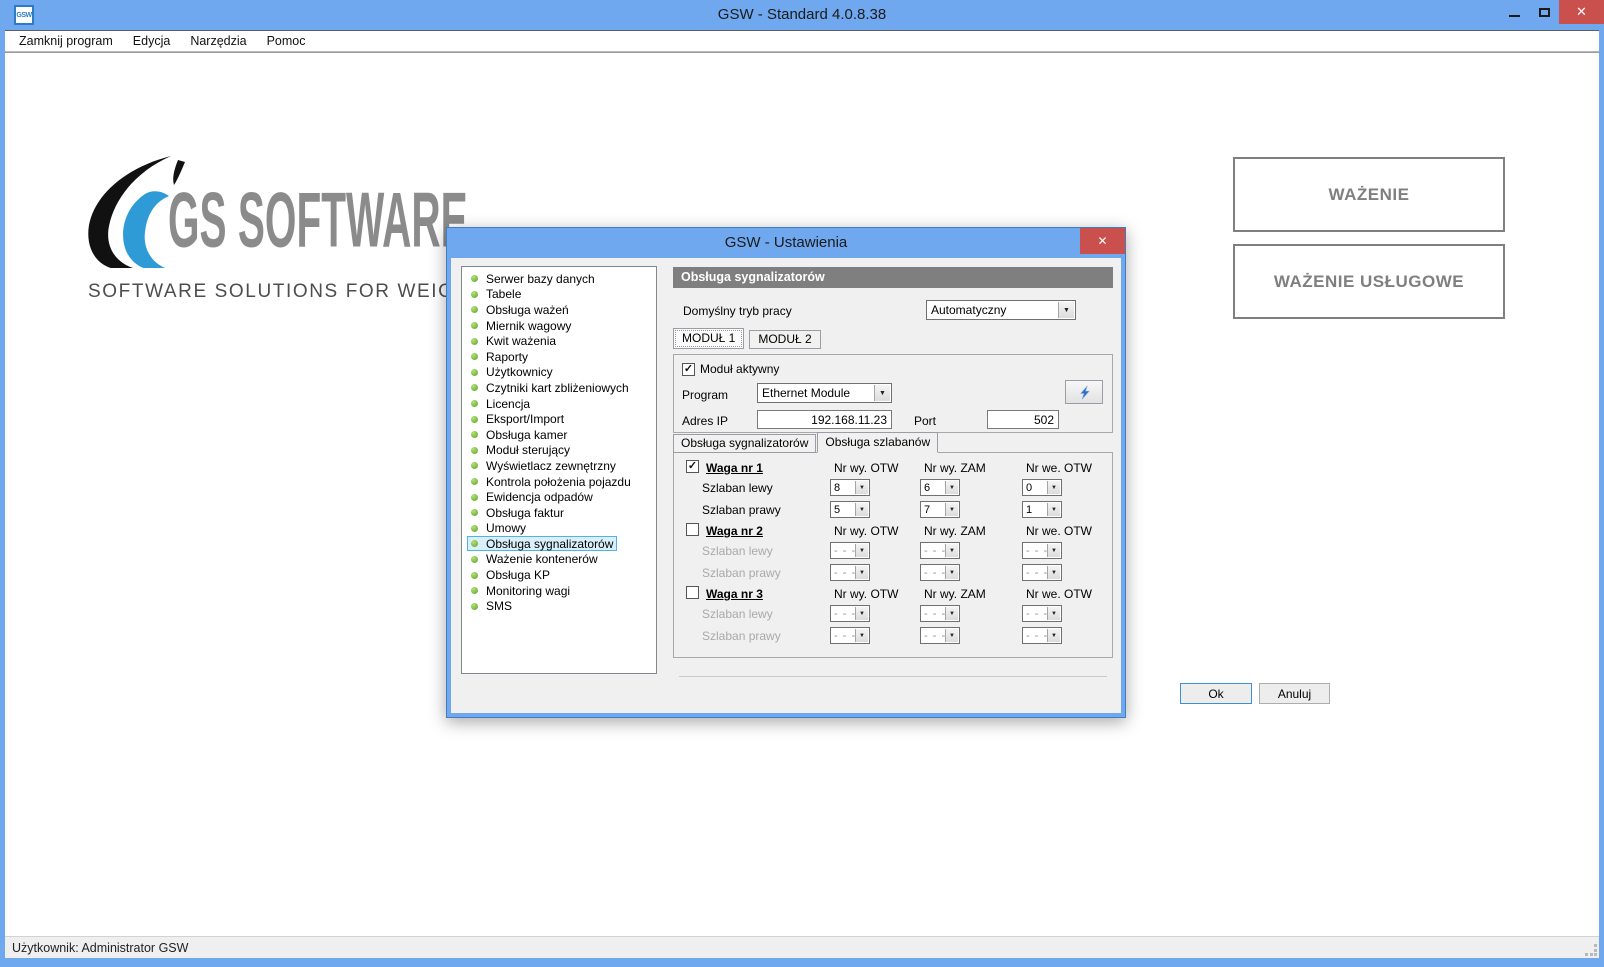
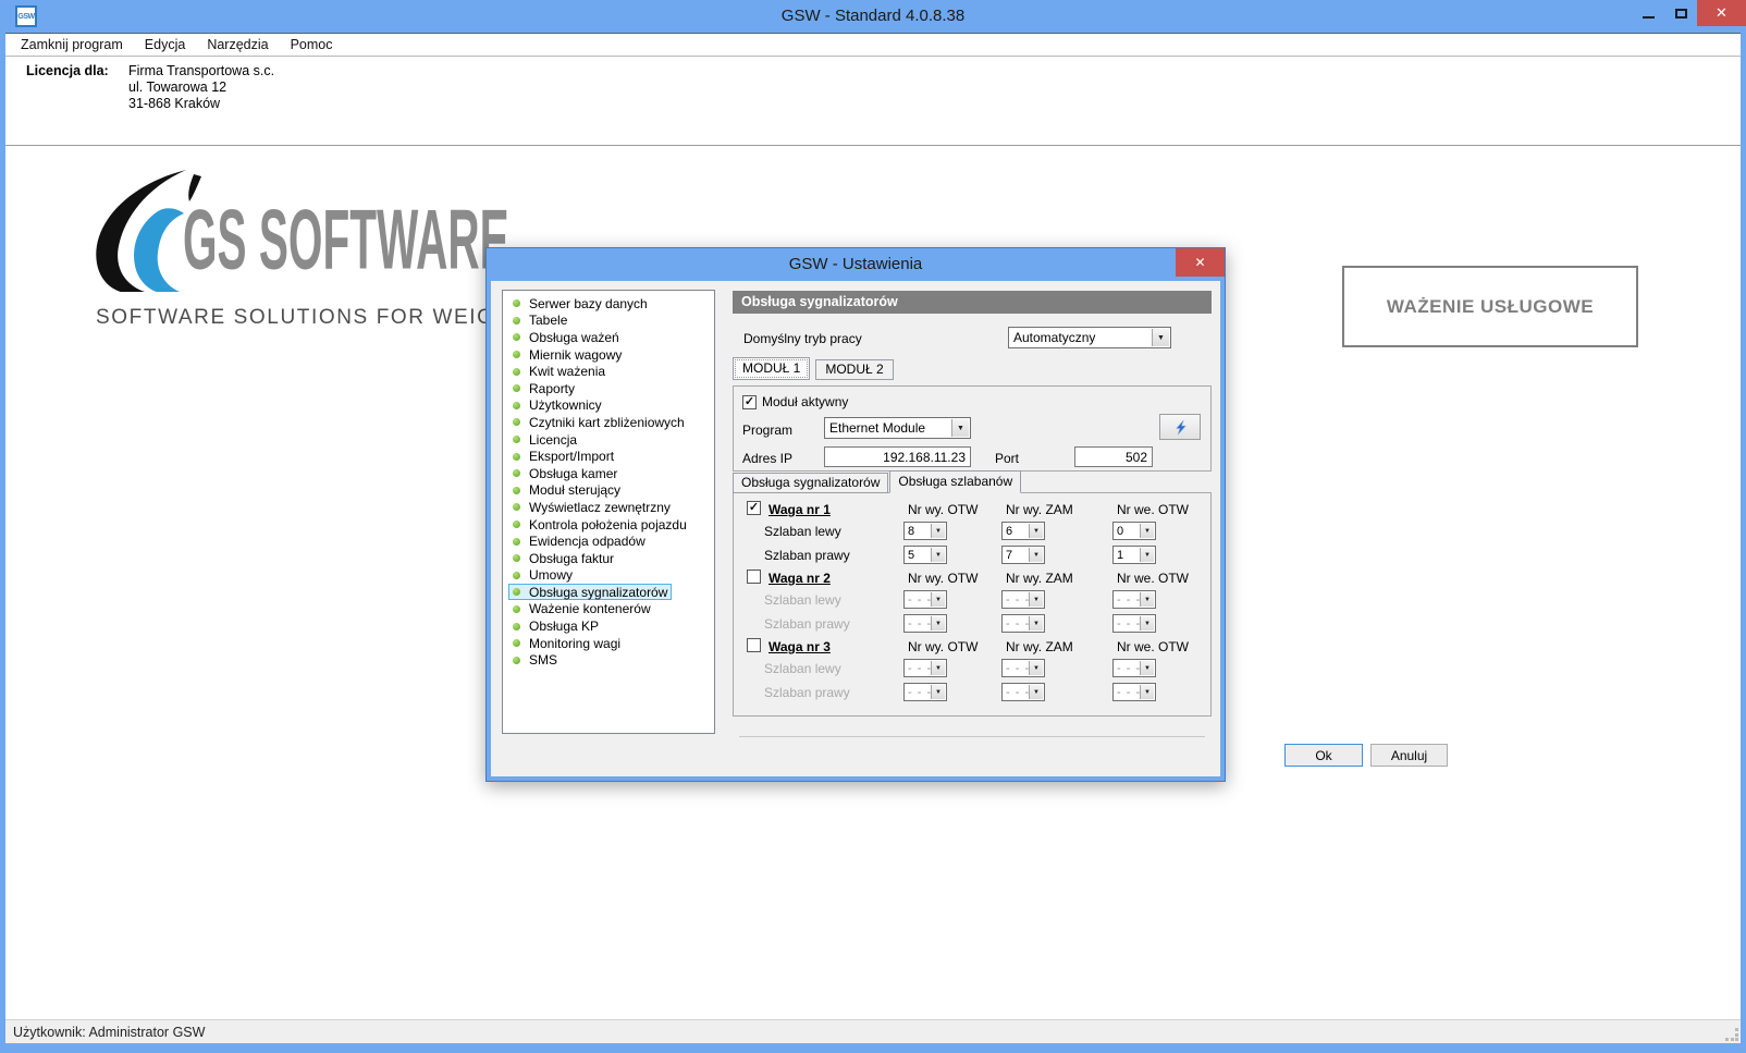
  GSW - Standard 4.0.8.38
  ✕
  Zamknij program
  Edycja
  Narzędzia
  Pomoc
+ Licencja dla:
+ Firma Transportowa s.c.
+ ul. Towarowa 12
+ 31-868 Kraków
  Użytkownik: Administrator GSW
  GS SOFTWARE
- WAŻENIE
  WAŻENIE USŁUGOWE
  GSW - Ustawienia
  ✕
  Serwer bazy danych
  Tabele
  Obsługa ważeń
  Miernik wagowy
  Kwit ważenia
  Raporty
  Użytkownicy
  Czytniki kart zbliżeniowych
  Licencja
  Eksport/Import
  Obsługa kamer
  Moduł sterujący
  Wyświetlacz zewnętrzny
  Kontrola położenia pojazdu
  Ewidencja odpadów
  Obsługa faktur
  Umowy
  Obsługa sygnalizatorów
  Ważenie kontenerów
  Obsługa KP
  Monitoring wagi
  SMS
  Obsługa sygnalizatorów
  Domyślny tryb pracy
  Automatyczny
  MODUŁ 1
  MODUŁ 2
  ✓
  Moduł aktywny
  Program
  Ethernet Module
  Adres IP
  192.168.11.23
  Port
  502
  Obsługa sygnalizatorów
  Obsługa szlabanów
  ✓
  Waga nr 1
  Nr wy. OTW
  Nr wy. ZAM
  Nr we. OTW
  Szlaban lewy
  8
  6
  0
  Szlaban prawy
  5
  7
  1
  Waga nr 2
  Nr wy. OTW
  Nr wy. ZAM
  Nr we. OTW
  Szlaban lewy
  - - -
  - - -
  - - -
  Szlaban prawy
  - - -
  - - -
  - - -
  Waga nr 3
  Nr wy. OTW
  Nr wy. ZAM
  Nr we. OTW
  Szlaban lewy
  - - -
  - - -
  - - -
  Szlaban prawy
  - - -
  - - -
  - - -
  Ok
  Anuluj
